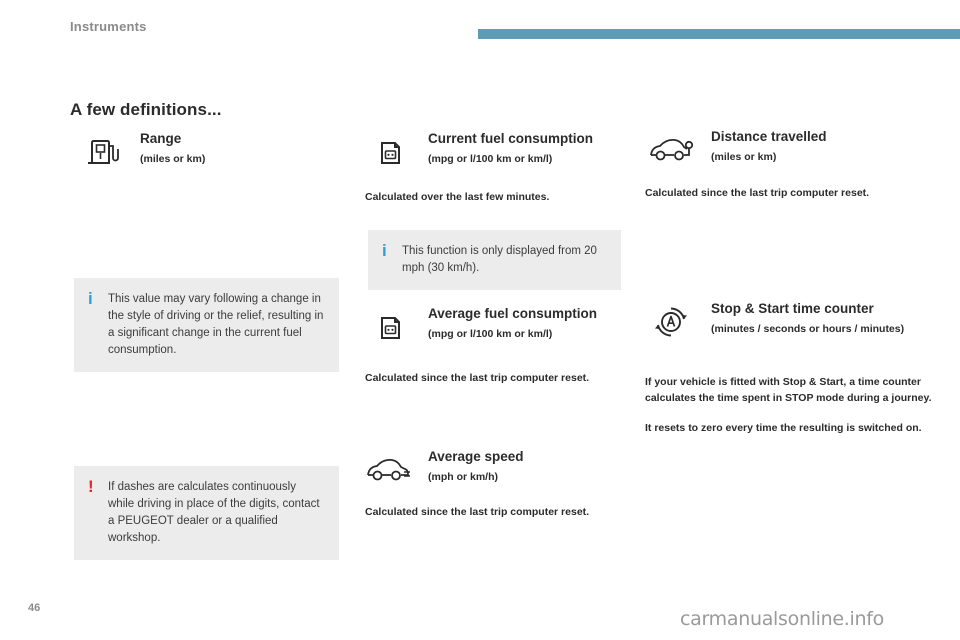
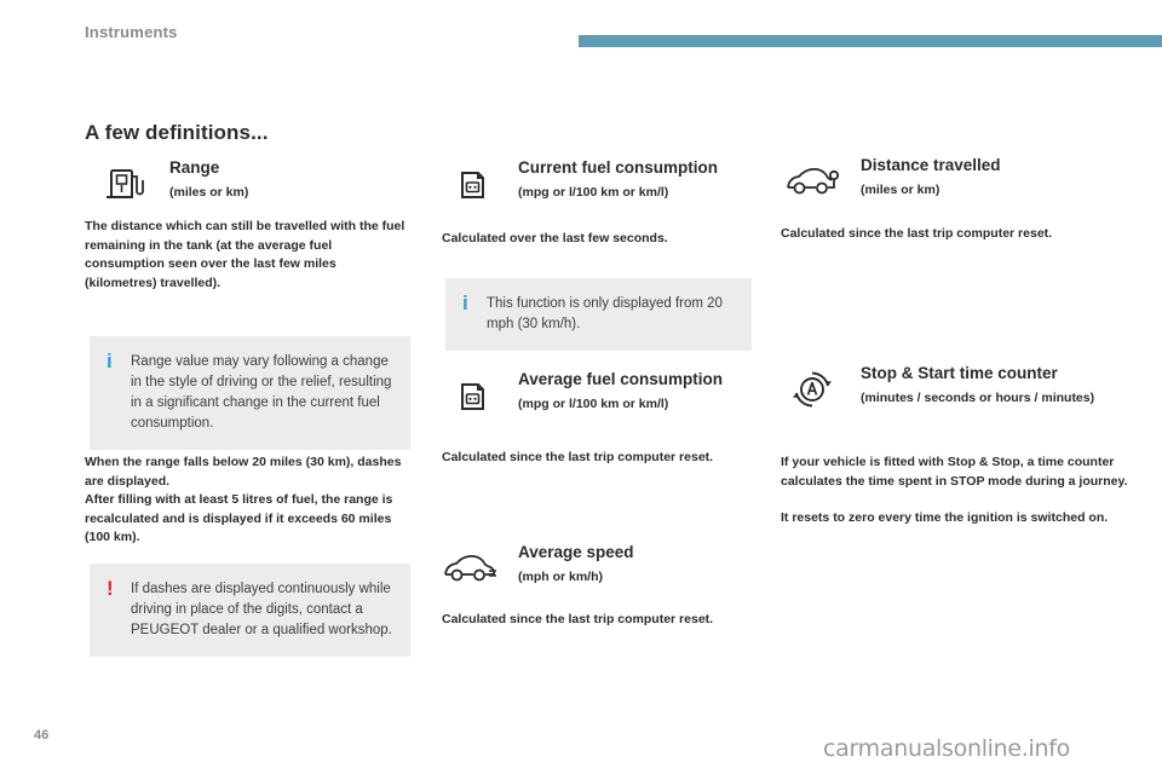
  Instruments
  A few definitions...
  Range
  (miles or km)
+ The distance which can still be travelled with the fuel remaining in the tank (at the average fuel consumption seen over the last few miles (kilometres) travelled).
  i
- This value may vary following a change in the style of driving or the relief, resulting in a significant change in the current fuel consumption.
+ Range value may vary following a change in the style of driving or the relief, resulting in a significant change in the current fuel consumption.
+ When the range falls below 20 miles (30 km), dashes are displayed.
+ After filling with at least 5 litres of fuel, the range is recalculated and is displayed if it exceeds 60 miles (100 km).
  !
- If dashes are calculates continuously while driving in place of the digits, contact a PEUGEOT dealer or a qualified workshop.
+ If dashes are displayed continuously while driving in place of the digits, contact a PEUGEOT dealer or a qualified workshop.
  Current fuel consumption
  (mpg or l/100 km or km/l)
- Calculated over the last few minutes.
+ Calculated over the last few seconds.
  i
  This function is only displayed from 20 mph (30 km/h).
  Average fuel consumption
  (mpg or l/100 km or km/l)
  Calculated since the last trip computer reset.
  Average speed
  (mph or km/h)
  Calculated since the last trip computer reset.
  Distance travelled
  (miles or km)
  Calculated since the last trip computer reset.
  Stop & Start time counter
  (minutes / seconds or hours / minutes)
- If your vehicle is fitted with Stop & Start, a time counter calculates the time spent in STOP mode during a journey.
+ If your vehicle is fitted with Stop & Stop, a time counter calculates the time spent in STOP mode during a journey.
- It resets to zero every time the resulting is switched on.
+ It resets to zero every time the ignition is switched on.
  46
  carmanualsonline.info
